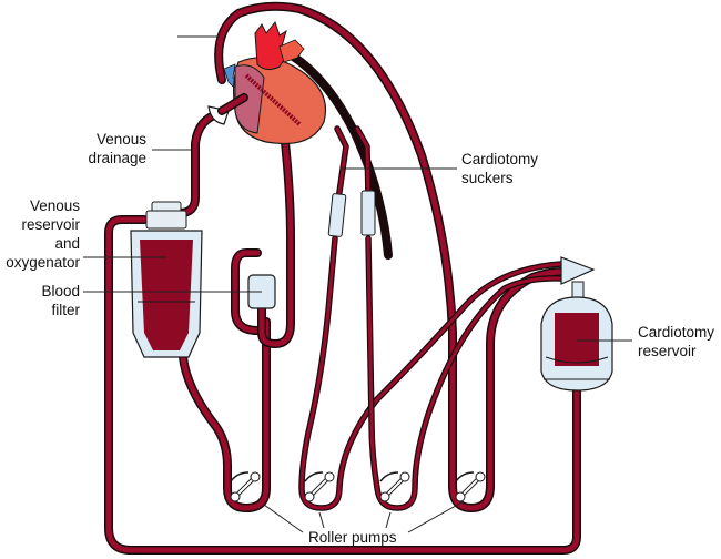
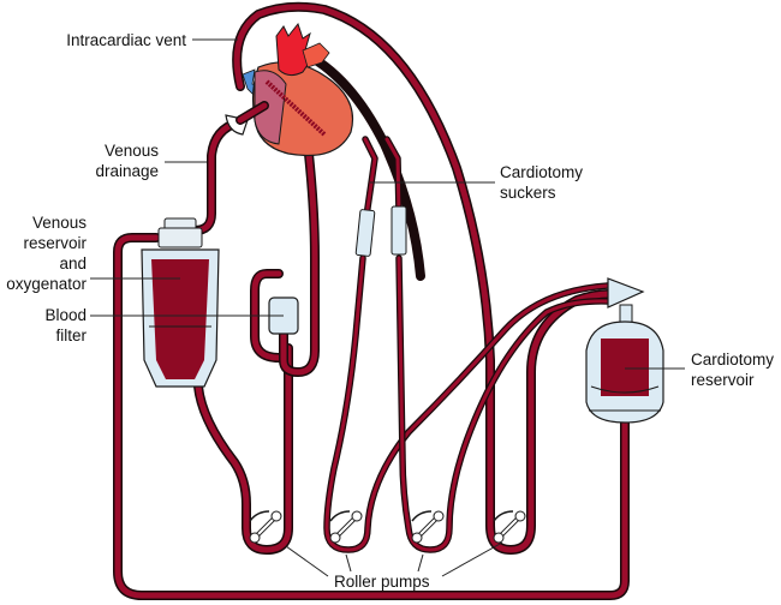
+ Intracardiac vent
  Venous
  drainage
  Venous
  reservoir
  and
  oxygenator
  Blood
  filter
  Cardiotomy
  suckers
  Cardiotomy
  reservoir
  Roller pumps
